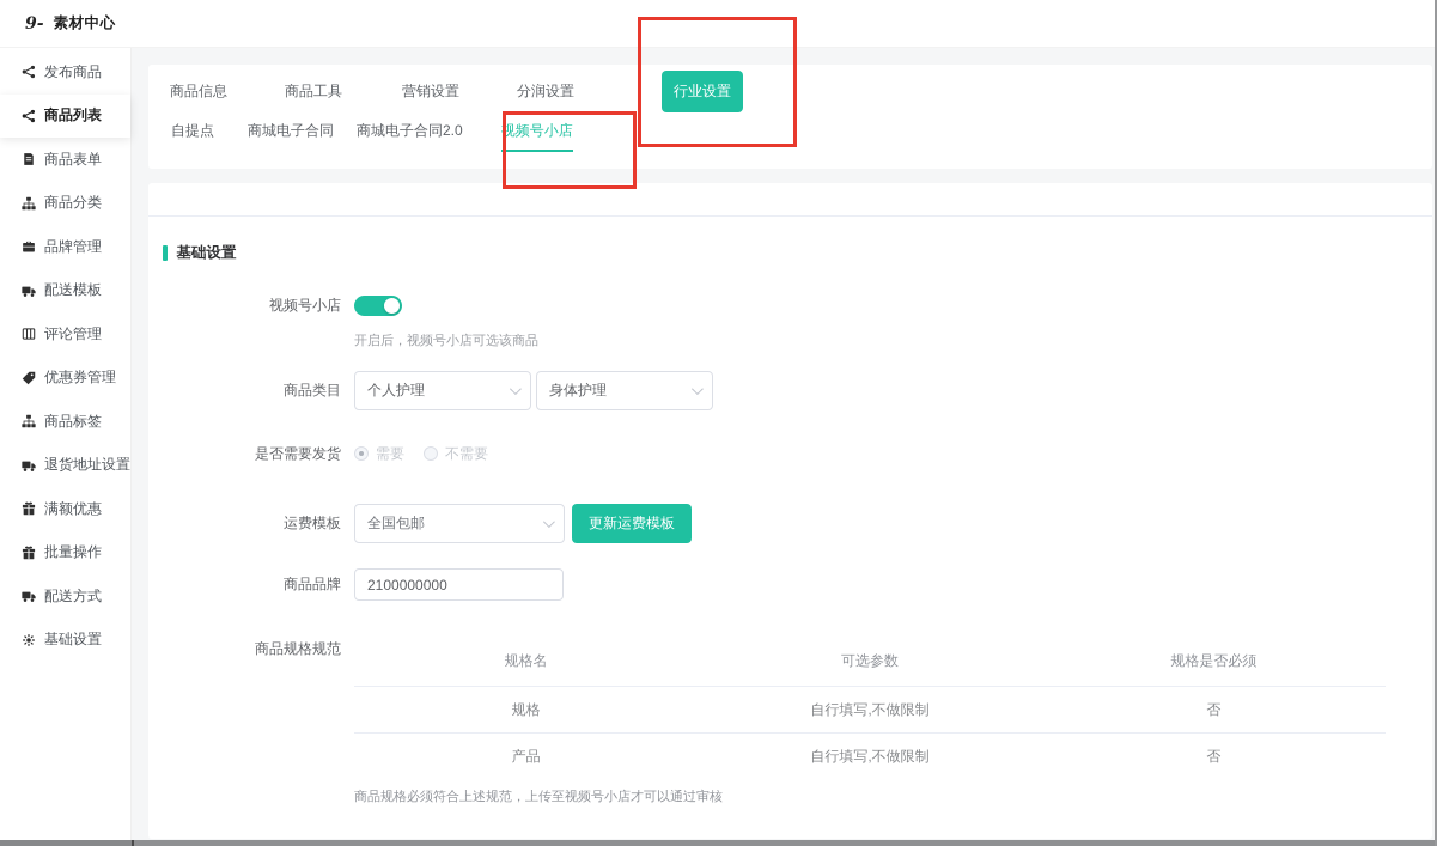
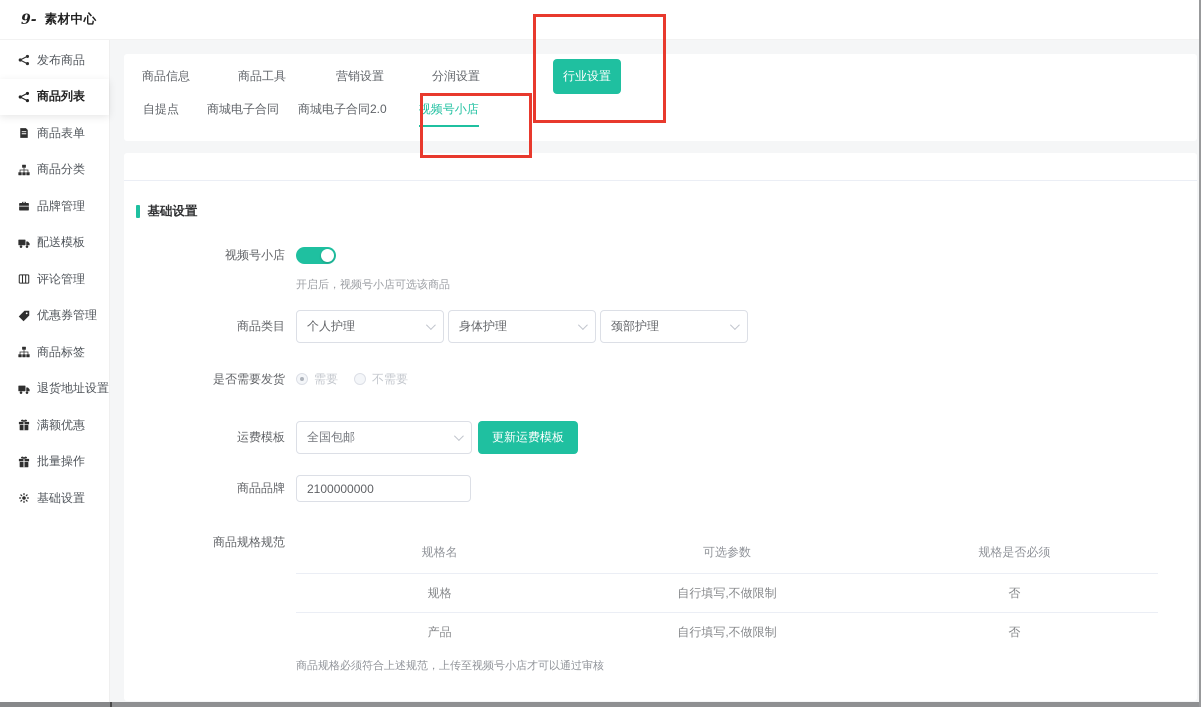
  9-
  素材中心
  发布商品
  商品列表
  商品表单
  商品分类
  品牌管理
  配送模板
  评论管理
  优惠券管理
  商品标签
  退货地址设置
  满额优惠
  批量操作
- 配送方式
  基础设置
  商品信息
  商品工具
  营销设置
  分润设置
  行业设置
  自提点
  商城电子合同
  商城电子合同2.0
  视频号小店
  基础设置
  视频号小店
  开启后，视频号小店可选该商品
  商品类目
  个人护理
  身体护理
+ 颈部护理
  是否需要发货
  需要
  不需要
  运费模板
  全国包邮
  更新运费模板
  商品品牌
  2100000000
  商品规格规范
  规格名
  可选参数
  规格是否必须
  规格
  自行填写,不做限制
  否
  产品
  自行填写,不做限制
  否
  商品规格必须符合上述规范，上传至视频号小店才可以通过审核
